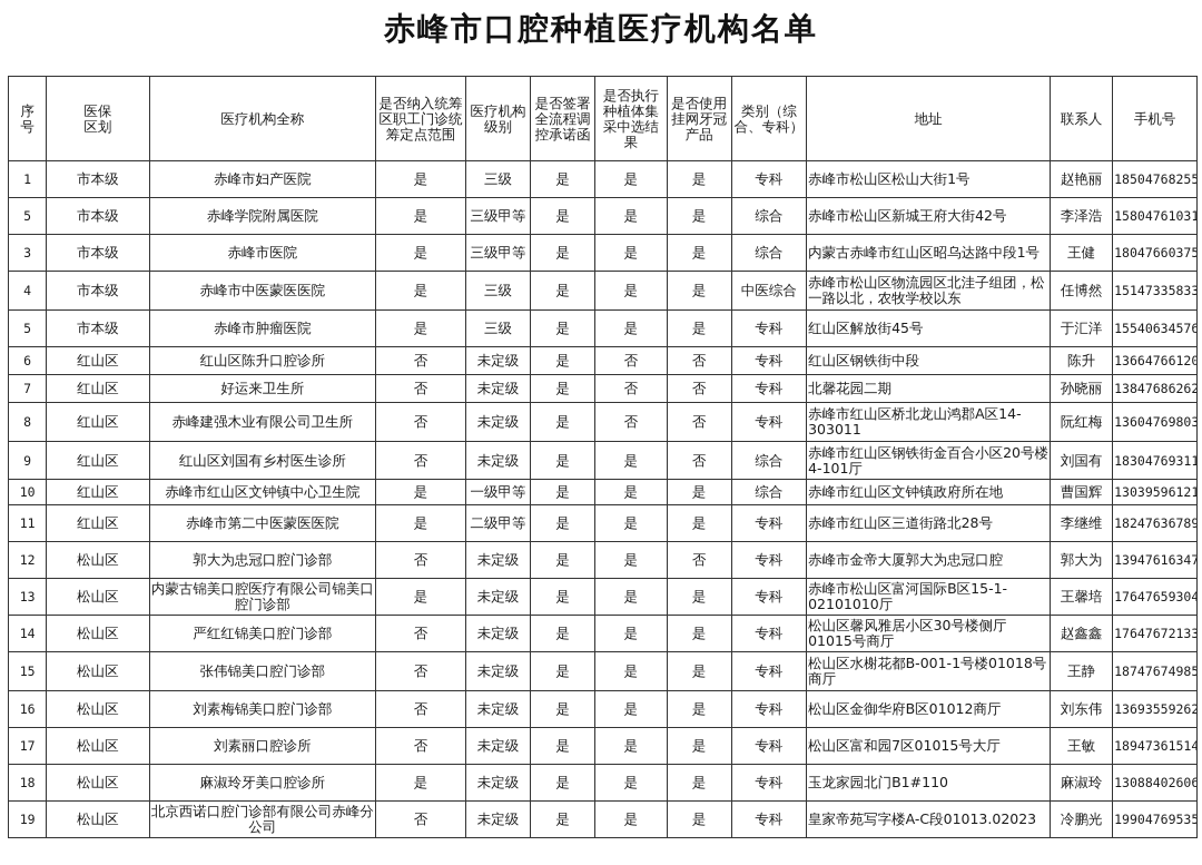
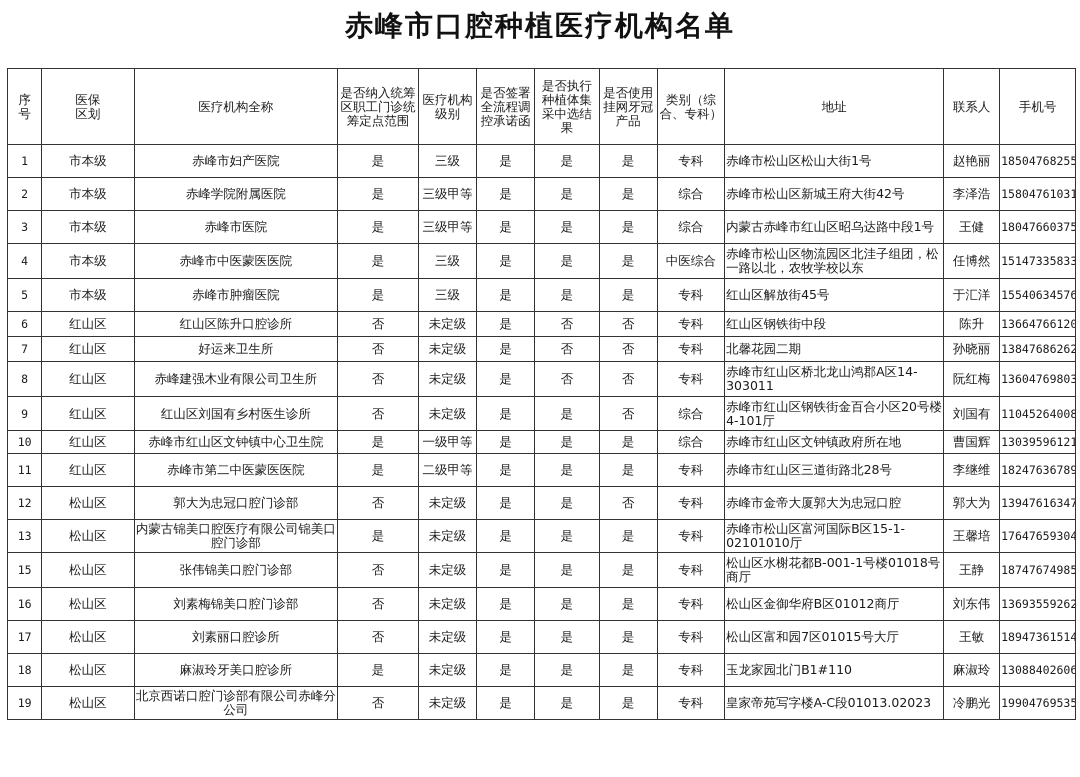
  赤峰市口腔种植医疗机构名单
  序号	医保区划	医疗机构全称	是否纳入统筹区职工门诊统筹定点范围	医疗机构级别	是否签署全流程调控承诺函	是否执行种植体集采中选结果	是否使用挂网牙冠产品	类别（综合、专科）	地址	联系人	手机号
  1	市本级	赤峰市妇产医院	是	三级	是	是	是	专科	赤峰市松山区松山大街1号	赵艳丽	18504768255
- 5	市本级	赤峰学院附属医院	是	三级甲等	是	是	是	综合	赤峰市松山区新城王府大街42号	李泽浩	15804761031
+ 2	市本级	赤峰学院附属医院	是	三级甲等	是	是	是	综合	赤峰市松山区新城王府大街42号	李泽浩	15804761031
  3	市本级	赤峰市医院	是	三级甲等	是	是	是	综合	内蒙古赤峰市红山区昭乌达路中段1号	王健	18047660375
  4	市本级	赤峰市中医蒙医医院	是	三级	是	是	是	中医综合	赤峰市松山区物流园区北洼子组团，松一路以北，农牧学校以东	任博然	15147335833
  5	市本级	赤峰市肿瘤医院	是	三级	是	是	是	专科	红山区解放街45号	于汇洋	15540634576
  6	红山区	红山区陈升口腔诊所	否	未定级	是	否	否	专科	红山区钢铁街中段	陈升	13664766120
  7	红山区	好运来卫生所	否	未定级	是	否	否	专科	北馨花园二期	孙晓丽	13847686262
  8	红山区	赤峰建强木业有限公司卫生所	否	未定级	是	否	否	专科	赤峰市红山区桥北龙山鸿郡A区14-303011	阮红梅	13604769803
- 9	红山区	红山区刘国有乡村医生诊所	否	未定级	是	是	否	综合	赤峰市红山区钢铁街金百合小区20号楼4-101厅	刘国有	18304769311
+ 9	红山区	红山区刘国有乡村医生诊所	否	未定级	是	是	否	综合	赤峰市红山区钢铁街金百合小区20号楼4-101厅	刘国有	11045264008
  10	红山区	赤峰市红山区文钟镇中心卫生院	是	一级甲等	是	是	是	综合	赤峰市红山区文钟镇政府所在地	曹国辉	13039596121
  11	红山区	赤峰市第二中医蒙医医院	是	二级甲等	是	是	是	专科	赤峰市红山区三道街路北28号	李继维	18247636789
  12	松山区	郭大为忠冠口腔门诊部	否	未定级	是	是	否	专科	赤峰市金帝大厦郭大为忠冠口腔	郭大为	13947616347
  13	松山区	内蒙古锦美口腔医疗有限公司锦美口腔门诊部	是	未定级	是	是	是	专科	赤峰市松山区富河国际B区15-1-02101010厅	王馨培	17647659304
- 14	松山区	严红红锦美口腔门诊部	否	未定级	是	是	是	专科	松山区馨风雅居小区30号楼侧厅01015号商厅	赵鑫鑫	17647672133
  15	松山区	张伟锦美口腔门诊部	否	未定级	是	是	是	专科	松山区水榭花都B-001-1号楼01018号商厅	王静	18747674985
  16	松山区	刘素梅锦美口腔门诊部	否	未定级	是	是	是	专科	松山区金御华府B区01012商厅	刘东伟	13693559262
  17	松山区	刘素丽口腔诊所	否	未定级	是	是	是	专科	松山区富和园7区01015号大厅	王敏	18947361514
  18	松山区	麻淑玲牙美口腔诊所	是	未定级	是	是	是	专科	玉龙家园北门B1#110	麻淑玲	13088402606
  19	松山区	北京西诺口腔门诊部有限公司赤峰分公司	否	未定级	是	是	是	专科	皇家帝苑写字楼A-C段01013.02023	冷鹏光	19904769535
